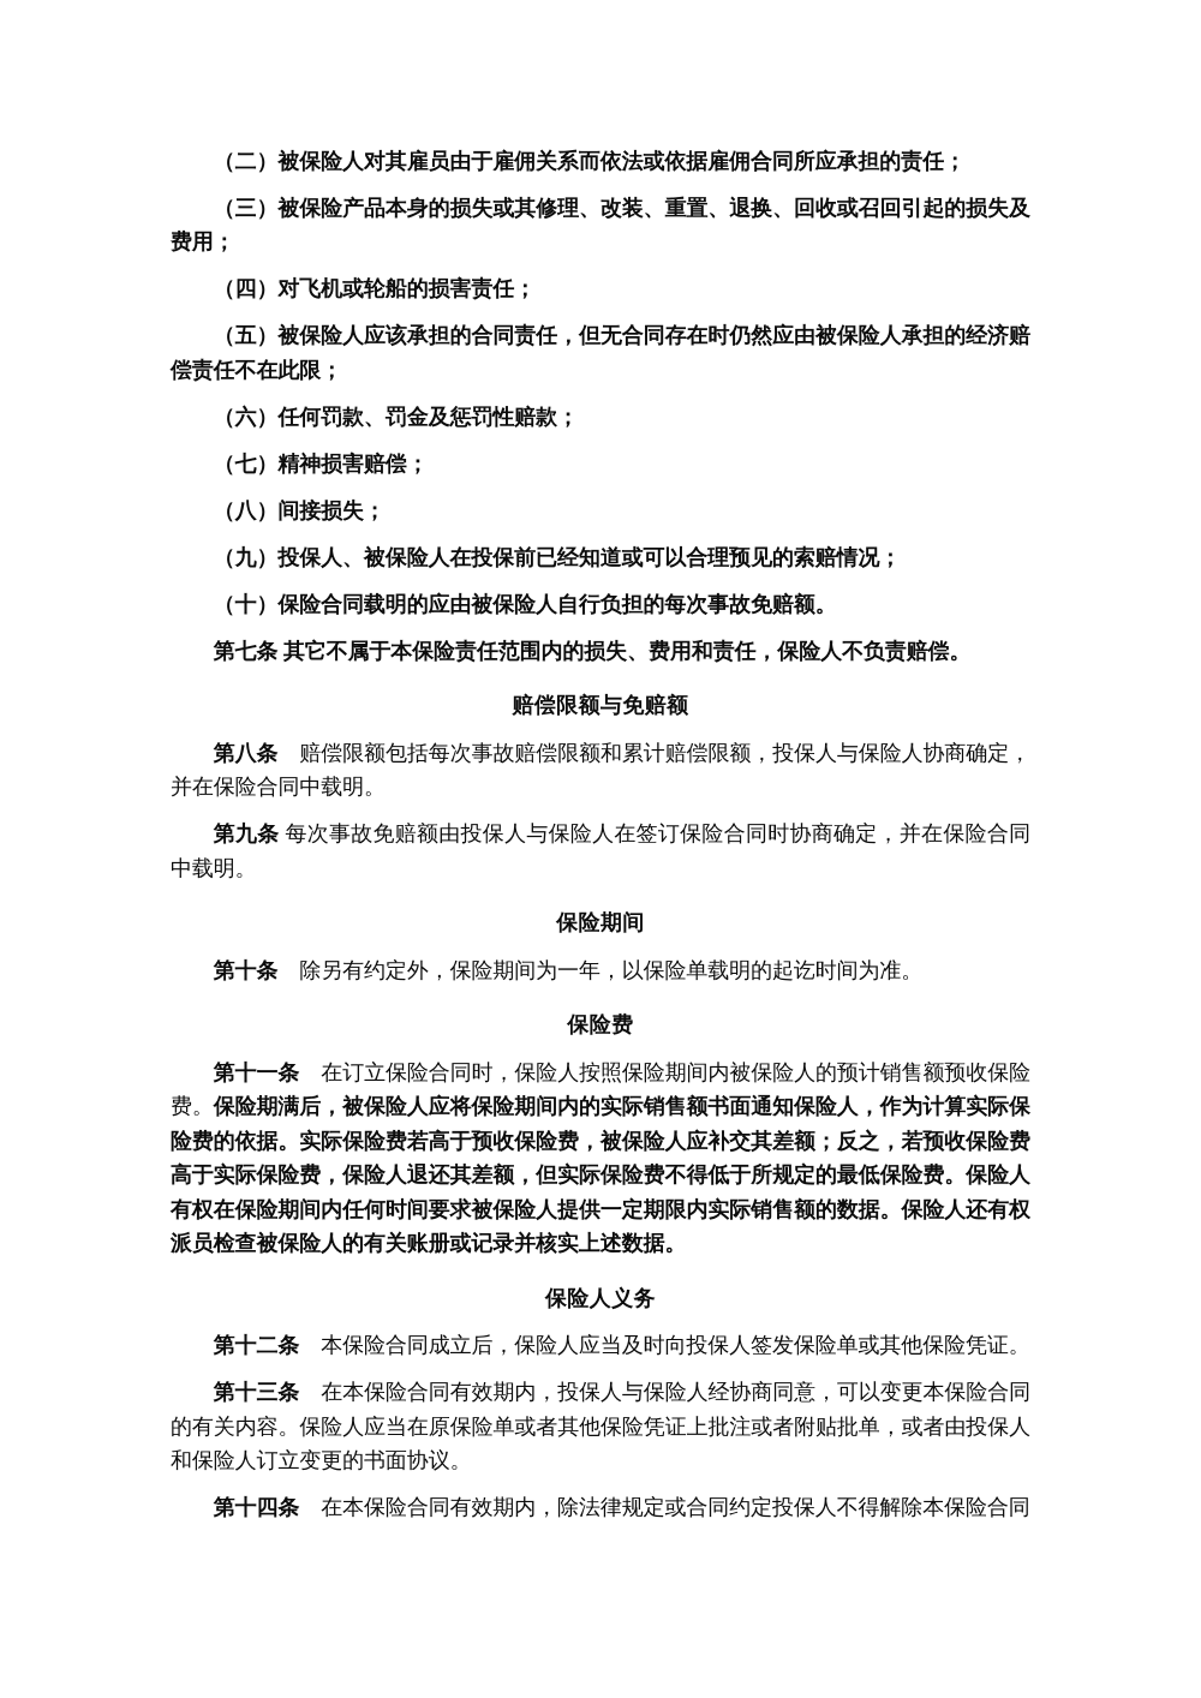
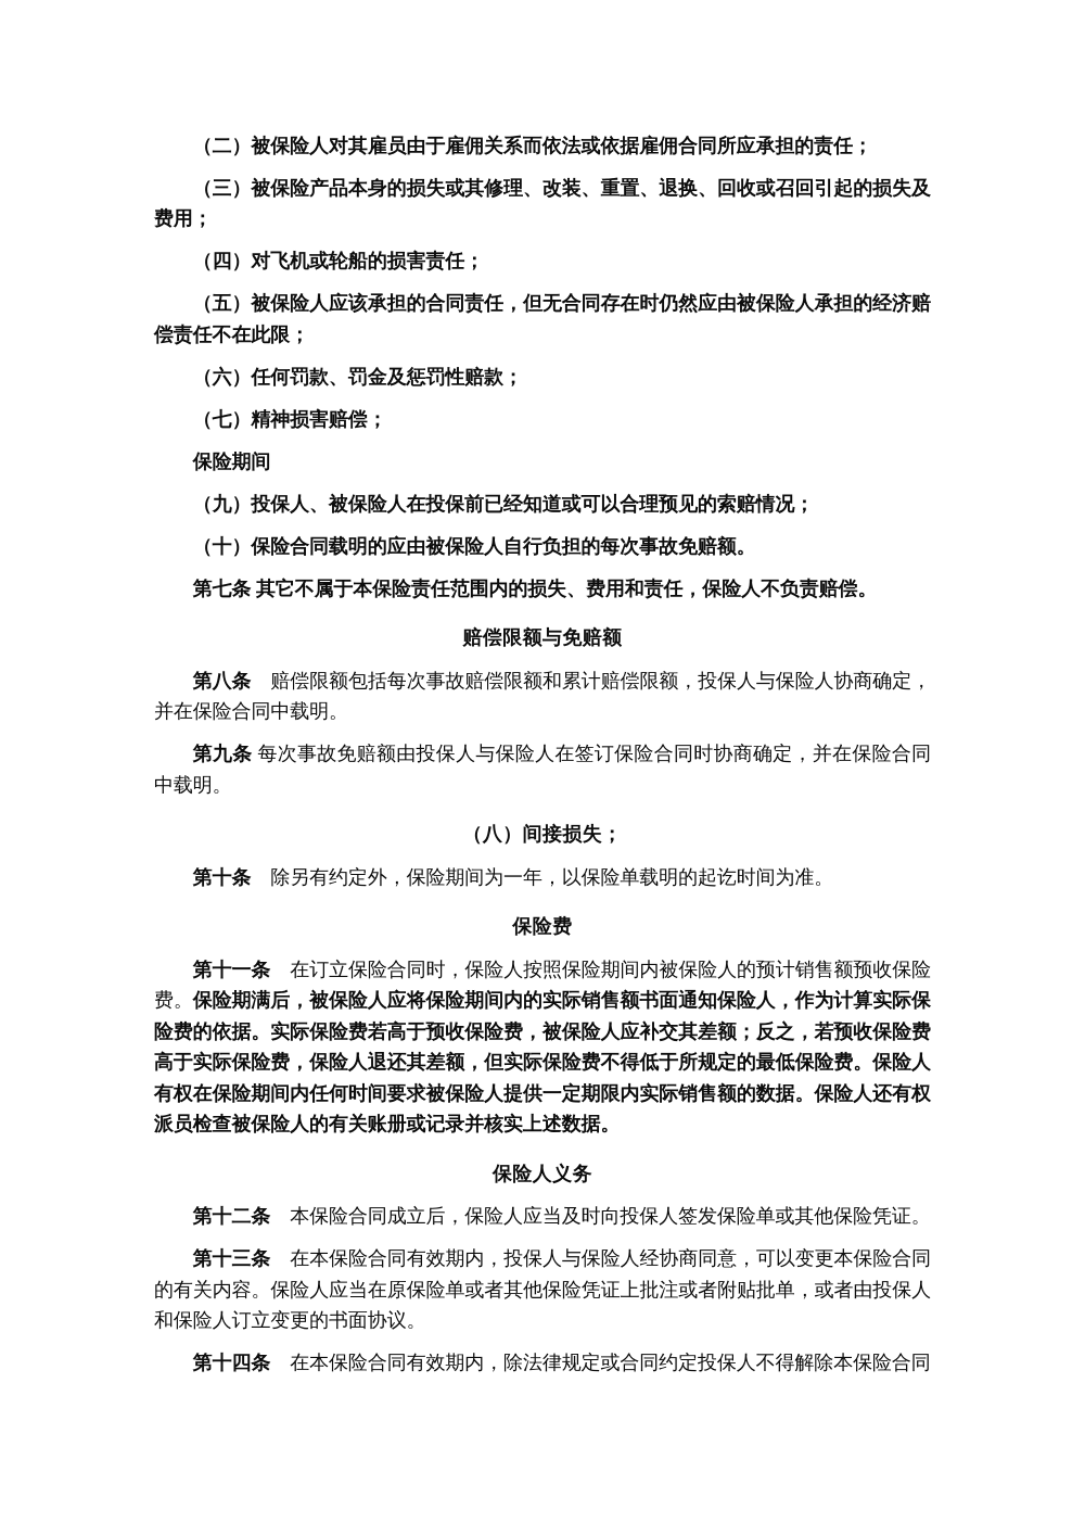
  （二）被保险人对其雇员由于雇佣关系而依法或依据雇佣合同所应承担的责任；
  （三）被保险产品本身的损失或其修理、改装、重置、退换、回收或召回引起的损失及费用；
  （四）对飞机或轮船的损害责任；
  （五）被保险人应该承担的合同责任，但无合同存在时仍然应由被保险人承担的经济赔偿责任不在此限；
  （六）任何罚款、罚金及惩罚性赔款；
  （七）精神损害赔偿；
- （八）间接损失；
+ 保险期间
  （九）投保人、被保险人在投保前已经知道或可以合理预见的索赔情况；
  （十）保险合同载明的应由被保险人自行负担的每次事故免赔额。
  第七条 其它不属于本保险责任范围内的损失、费用和责任，保险人不负责赔偿。
  赔偿限额与免赔额
  第八条 赔偿限额包括每次事故赔偿限额和累计赔偿限额，投保人与保险人协商确定，并在保险合同中载明。
  第九条 每次事故免赔额由投保人与保险人在签订保险合同时协商确定，并在保险合同中载明。
- 保险期间
+ （八）间接损失；
  第十条 除另有约定外，保险期间为一年，以保险单载明的起讫时间为准。
  保险费
  第十一条 在订立保险合同时，保险人按照保险期间内被保险人的预计销售额预收保险费。保险期满后，被保险人应将保险期间内的实际销售额书面通知保险人，作为计算实际保险费的依据。实际保险费若高于预收保险费，被保险人应补交其差额；反之，若预收保险费高于实际保险费，保险人退还其差额，但实际保险费不得低于所规定的最低保险费。保险人有权在保险期间内任何时间要求被保险人提供一定期限内实际销售额的数据。保险人还有权派员检查被保险人的有关账册或记录并核实上述数据。
  保险人义务
  第十二条 本保险合同成立后，保险人应当及时向投保人签发保险单或其他保险凭证。
  第十三条 在本保险合同有效期内，投保人与保险人经协商同意，可以变更本保险合同的有关内容。保险人应当在原保险单或者其他保险凭证上批注或者附贴批单，或者由投保人和保险人订立变更的书面协议。
  第十四条 在本保险合同有效期内，除法律规定或合同约定投保人不得解除本保险合同
